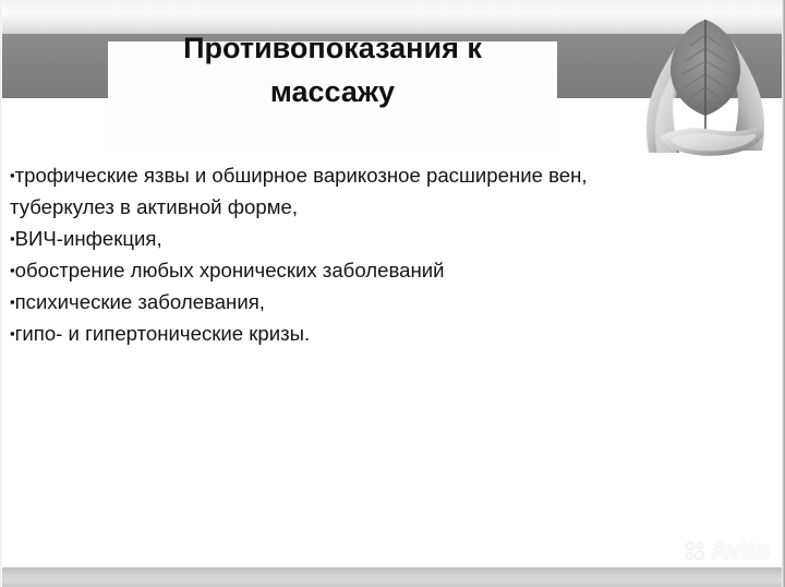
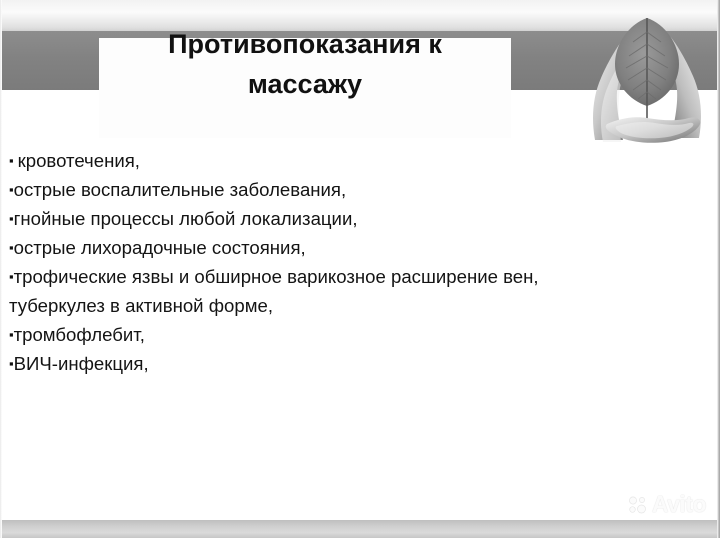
  Противопоказания к
  массажу
+ ▪ кровотечения,
+ ▪острые воспалительные заболевания,
+ ▪гнойные процессы любой локализации,
+ ▪острые лихорадочные состояния,
  ▪трофические язвы и обширное варикозное расширение вен,
  туберкулез в активной форме,
+ ▪тромбофлебит,
  ▪ВИЧ-инфекция,
- ▪обострение любых хронических заболеваний
- ▪психические заболевания,
- ▪гипо- и гипертонические кризы.
